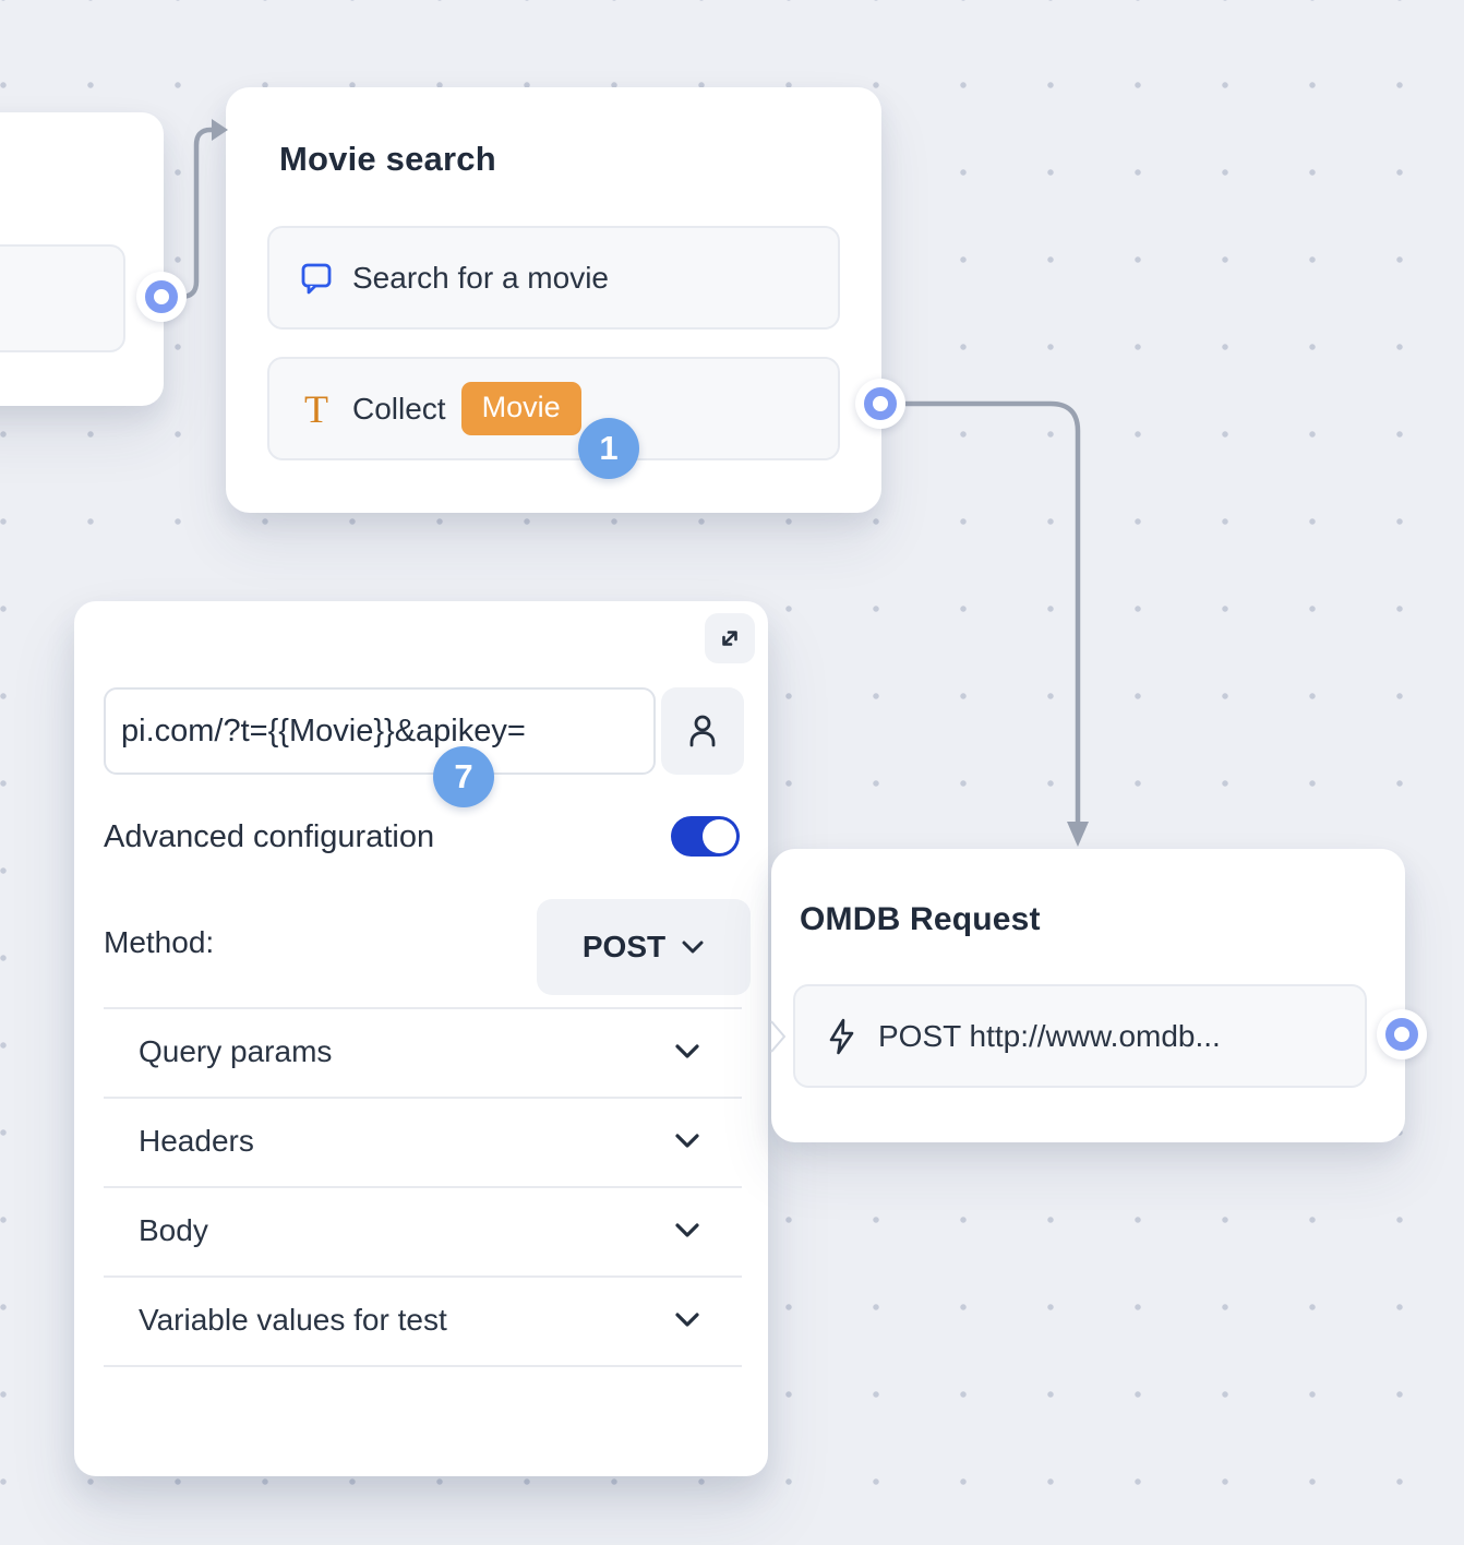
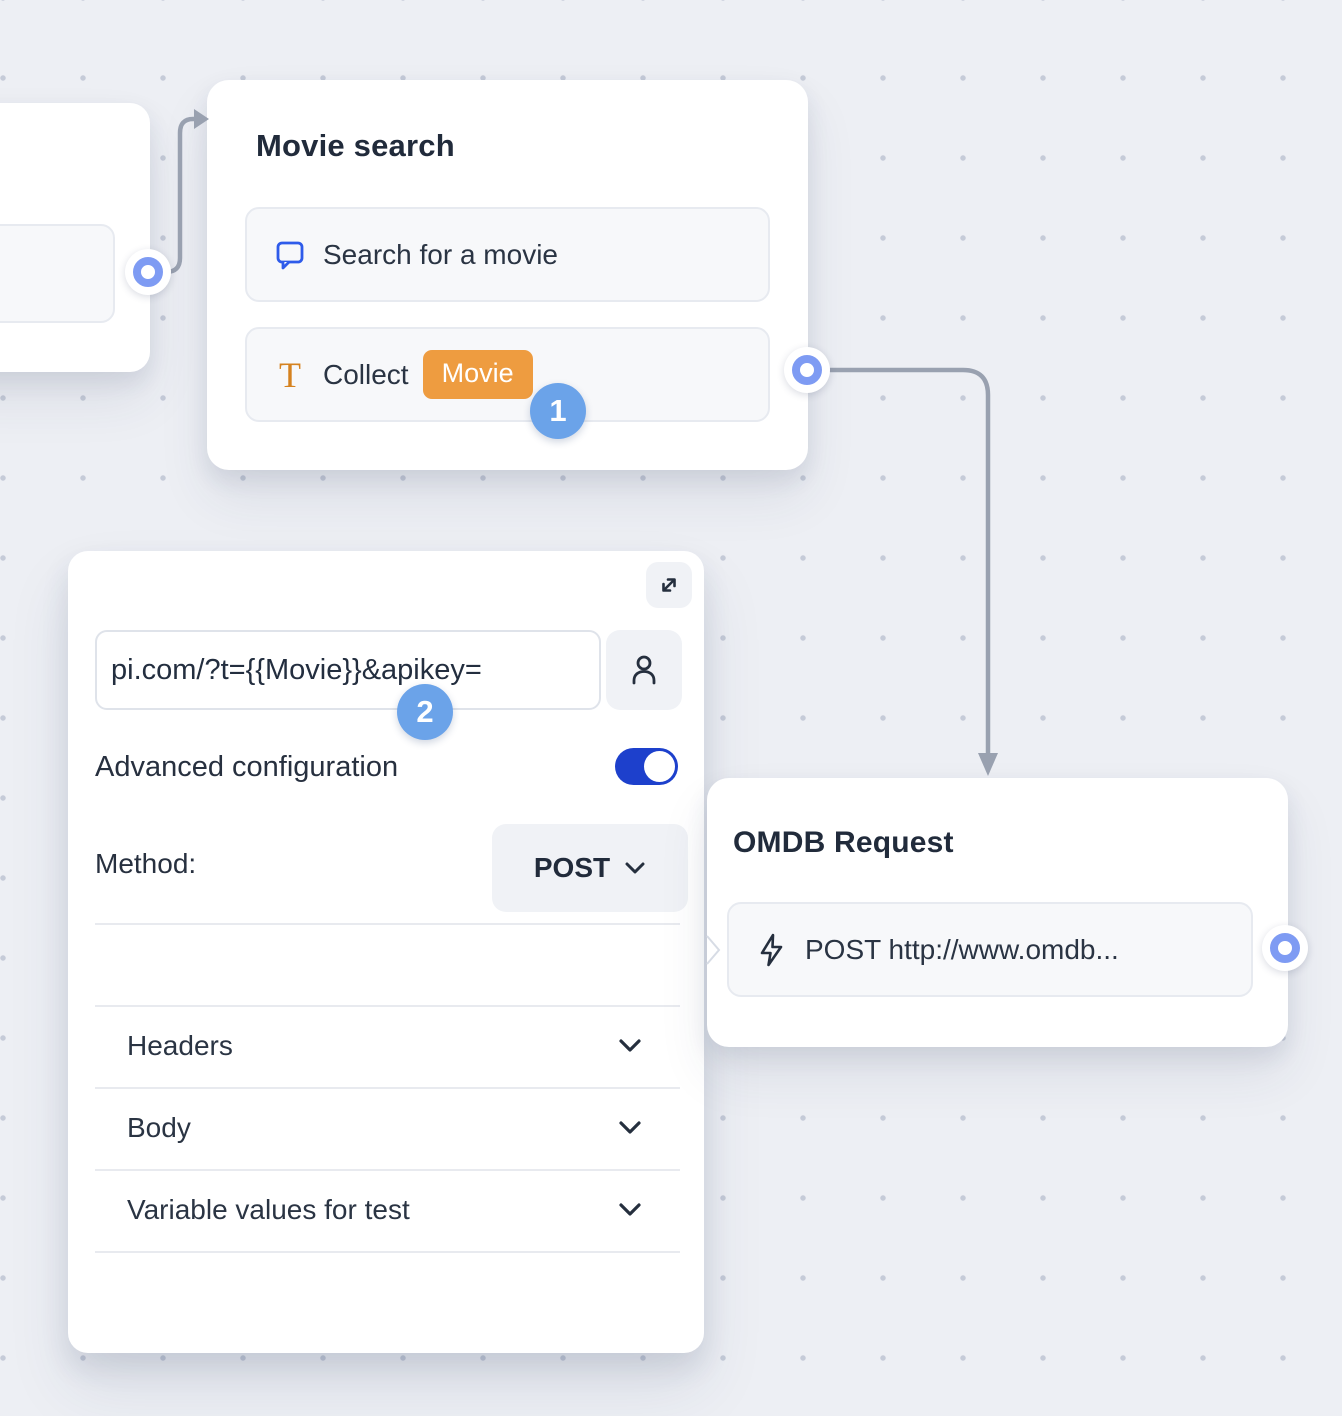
  Movie search
  Search for a movie
  T
  Collect
  Movie
  OMDB Request
  POST http://www.omdb...
  pi.com/?t={{Movie}}&apikey=
  Advanced configuration
  Method:
  POST
- Query params
  Headers
  Body
  Variable values for test
  1
- 7
+ 2
